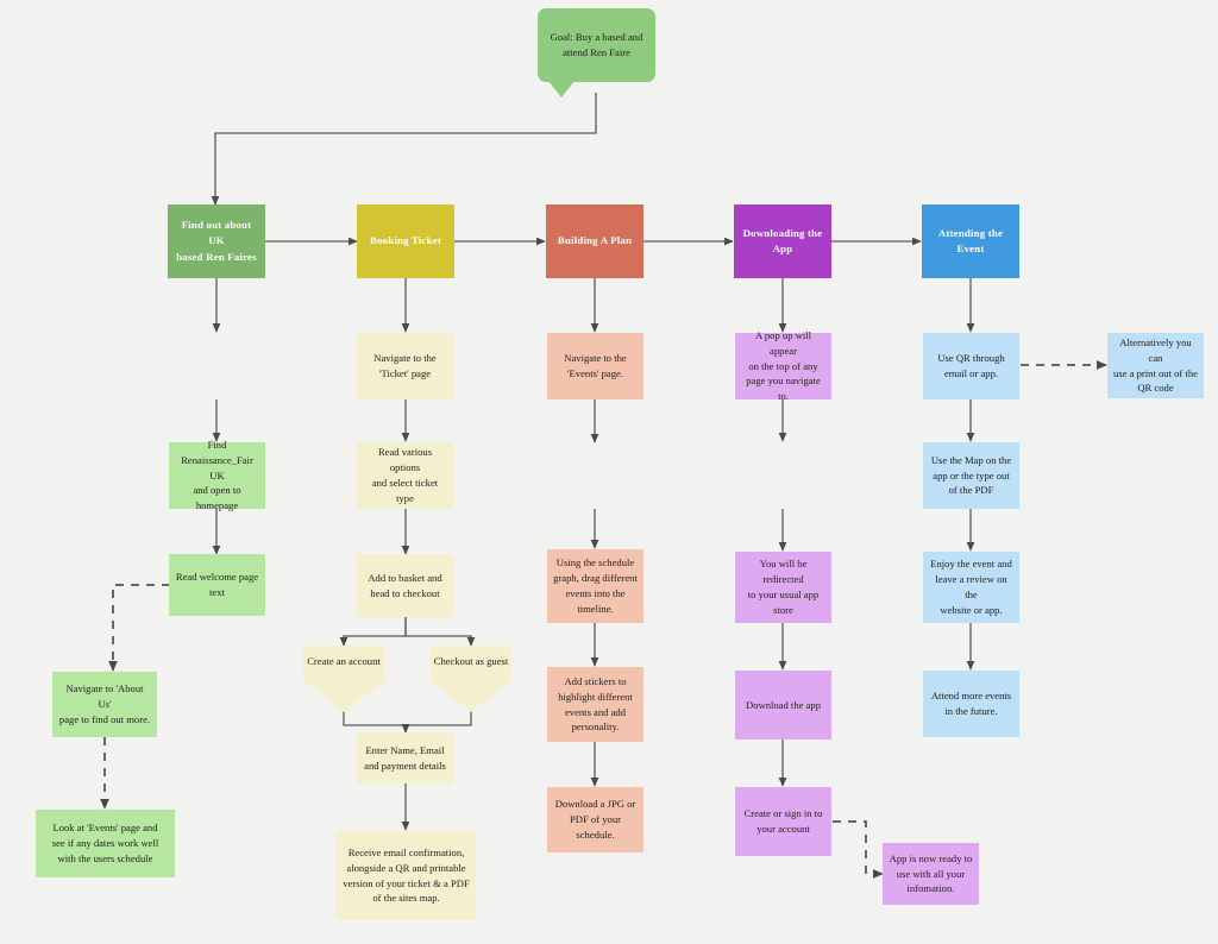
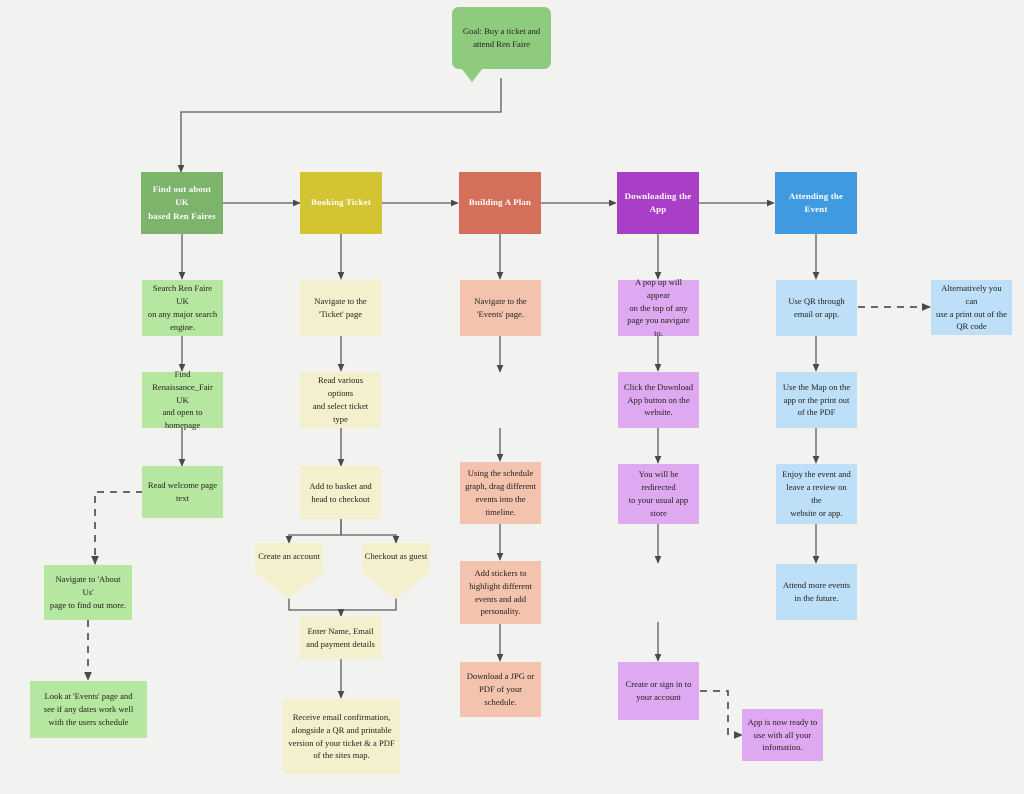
- Goal: Buy a based and attend Ren Faire
+ Goal: Buy a ticket and attend Ren Faire
  Find out about UK
  based Ren Faires
  Booking Ticket
  Building A Plan
  Downloading the
  App
  Attending the Event
+ Search Ren Faire UK
+ on any major search
+ engine.
  Find
  Renaissance_Fair UK
  and open to
  homepage
  Read welcome page
  text
  Navigate to 'About Us'
  page to find out more.
  Look at 'Events' page and
  see if any dates work well
  with the users schedule
  Navigate to the
  'Ticket' page
  Read various options
  and select ticket type
  Add to basket and
  head to checkout
  Create an account
  Checkout as guest
  Enter Name, Email
  and payment details
  Receive email confirmation,
  alongside a QR and printable
  version of your ticket & a PDF
  of the sites map.
  Navigate to the
  'Events' page.
  Using the schedule
  graph, drag different
  events into the
  timeline.
  Add stickers to
  highlight different
  events and add
  personality.
  Download a JPG or
  PDF of your
  schedule.
  A pop up will appear
  on the top of any
  page you navigate to.
+ Click the Download
+ App button on the
+ website.
  You will be redirected
  to your usual app
  store
- Download the app
  Create or sign in to
  your account
  App is now ready to
  use with all your
  infomation.
  Use QR through
  email or app.
  Use the Map on the
- app or the type out
+ app or the print out
  of the PDF
  Enjoy the event and
  leave a review on the
  website or app.
  Attend more events
  in the future.
  Alternatively you can
  use a print out of the
  QR code
